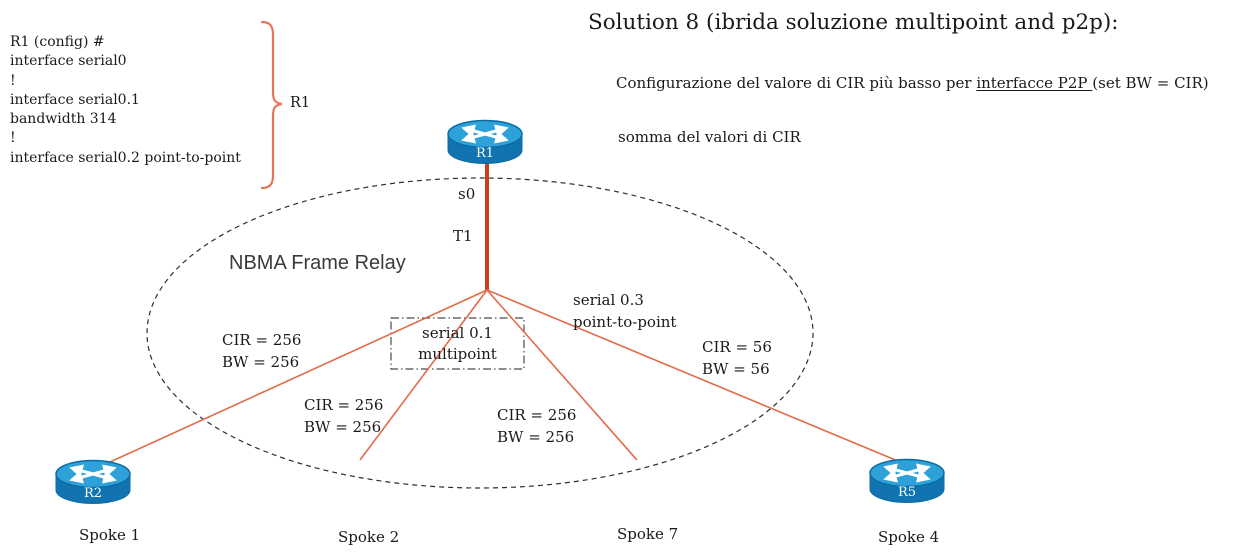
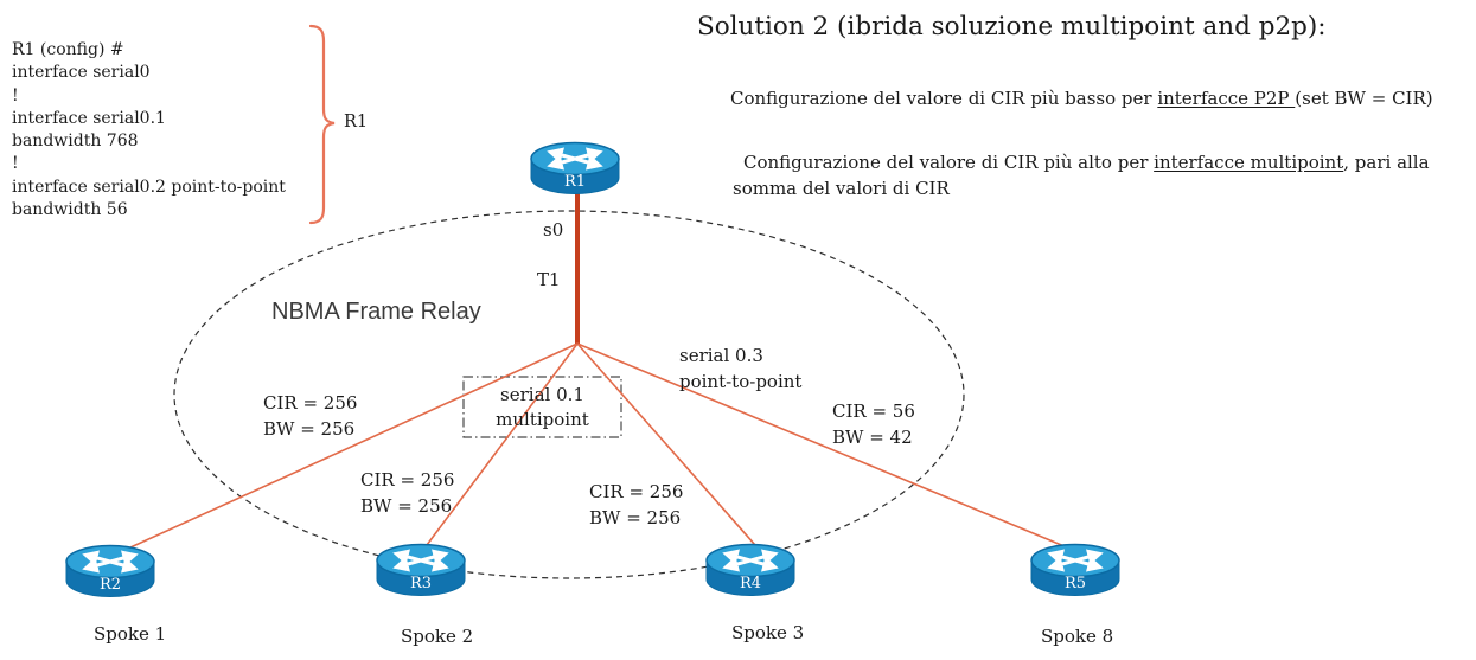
- Solution 8 (ibrida soluzione multipoint and p2p):
+ Solution 2 (ibrida soluzione multipoint and p2p):
  R1 (config) #
  interface serial0
  !
  interface serial0.1
- bandwidth 314
+ bandwidth 768
  !
  interface serial0.2 point-to-point
+ bandwidth 56
  R1
  Configurazione del valore di CIR più basso per interfacce P2P (set BW = CIR)
+ Configurazione del valore di CIR più alto per interfacce multipoint, pari alla
  somma del valori di CIR
  NBMA Frame Relay
  s0
  T1
  serial 0.3
  point-to-point
  serial 0.1
  multipoint
  CIR = 256
  BW = 256
  CIR = 256
  BW = 256
  CIR = 256
  BW = 256
  CIR = 56
- BW = 56
+ BW = 42
  R1
  R2
+ R3
+ R4
  R5
  Spoke 1
  Spoke 2
- Spoke 7
+ Spoke 3
- Spoke 4
+ Spoke 8
